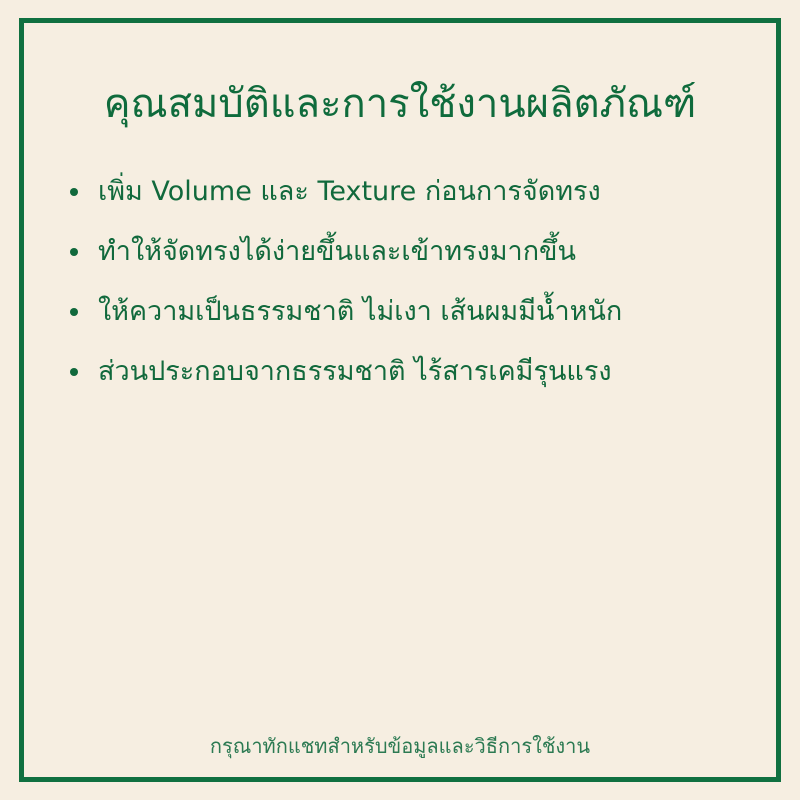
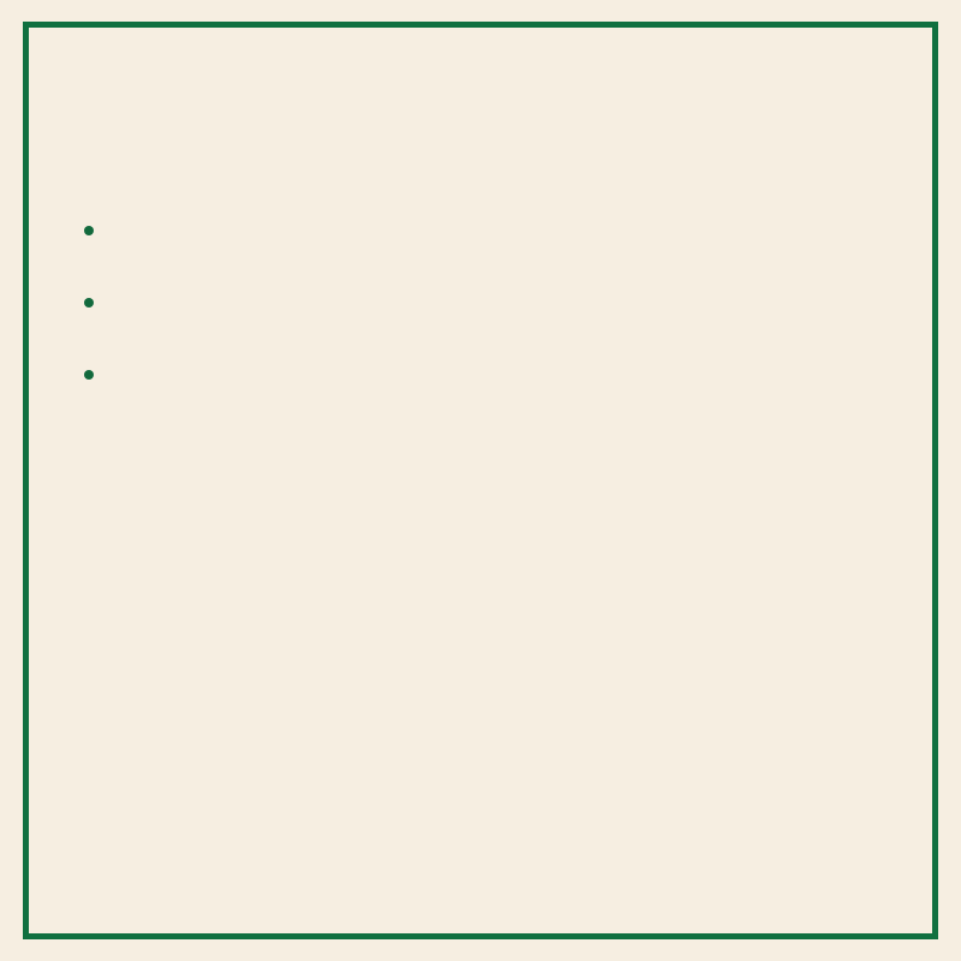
- คุณสมบัติและการใช้งานผลิตภัณฑ์
- เพิ่ม Volume และ Texture ก่อนการจัดทรง
- ทำให้จัดทรงได้ง่ายขึ้นและเข้าทรงมากขึ้น
- ให้ความเป็นธรรมชาติ ไม่เงา เส้นผมมีน้ำหนัก
- ส่วนประกอบจากธรรมชาติ ไร้สารเคมีรุนแรง
- กรุณาทักแชทสำหรับข้อมูลและวิธีการใช้งาน
